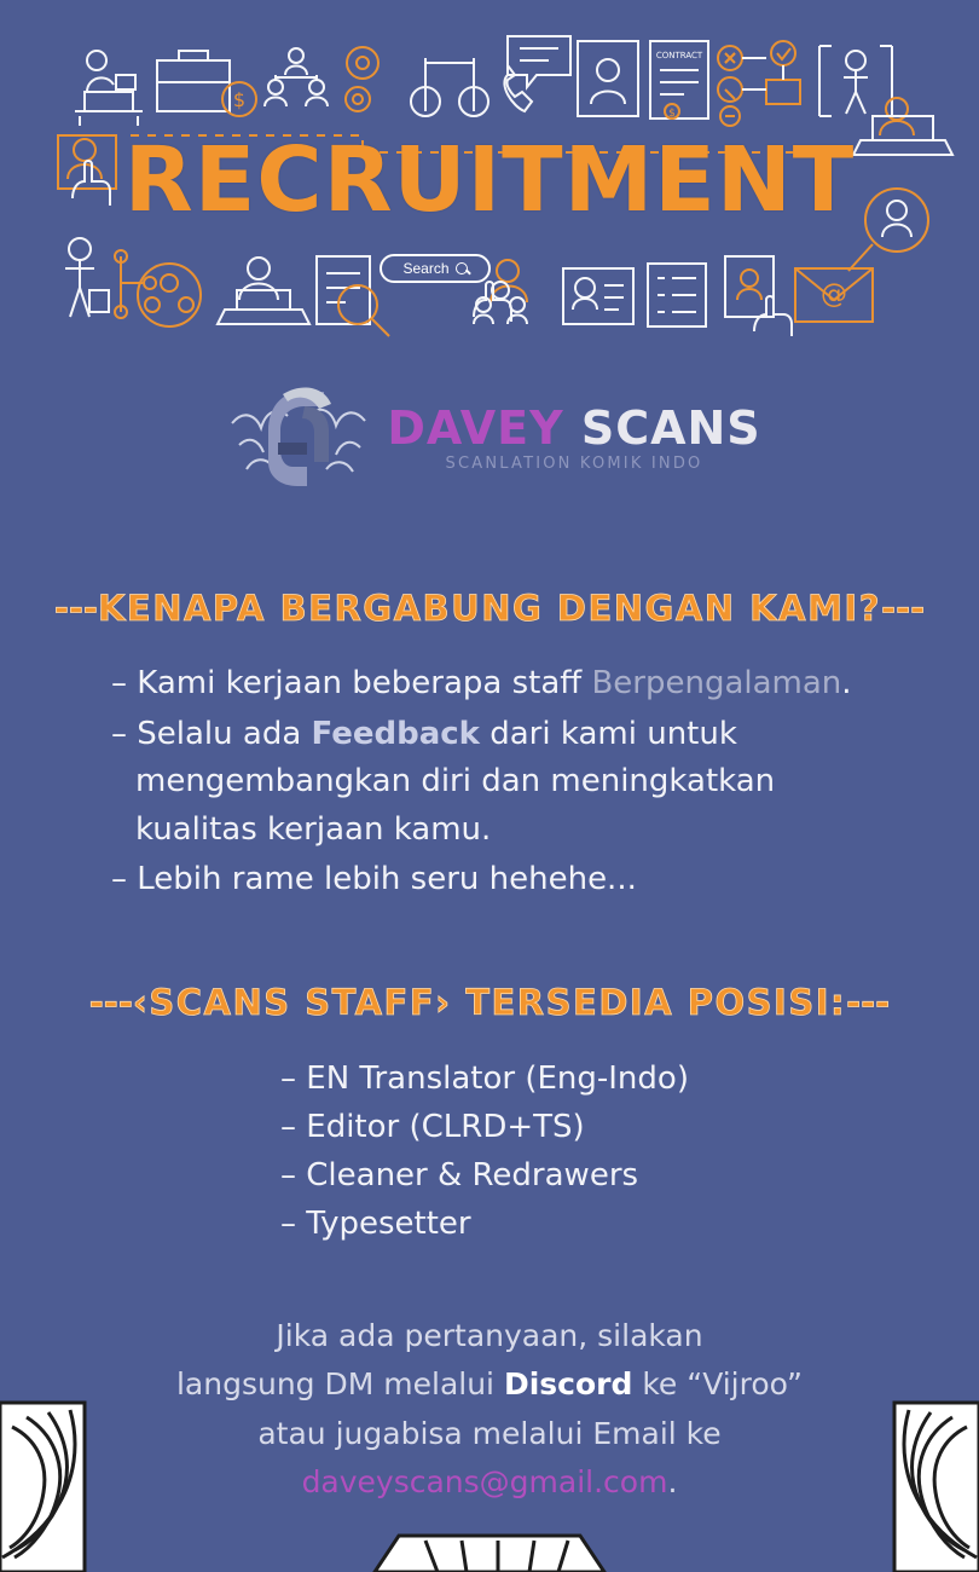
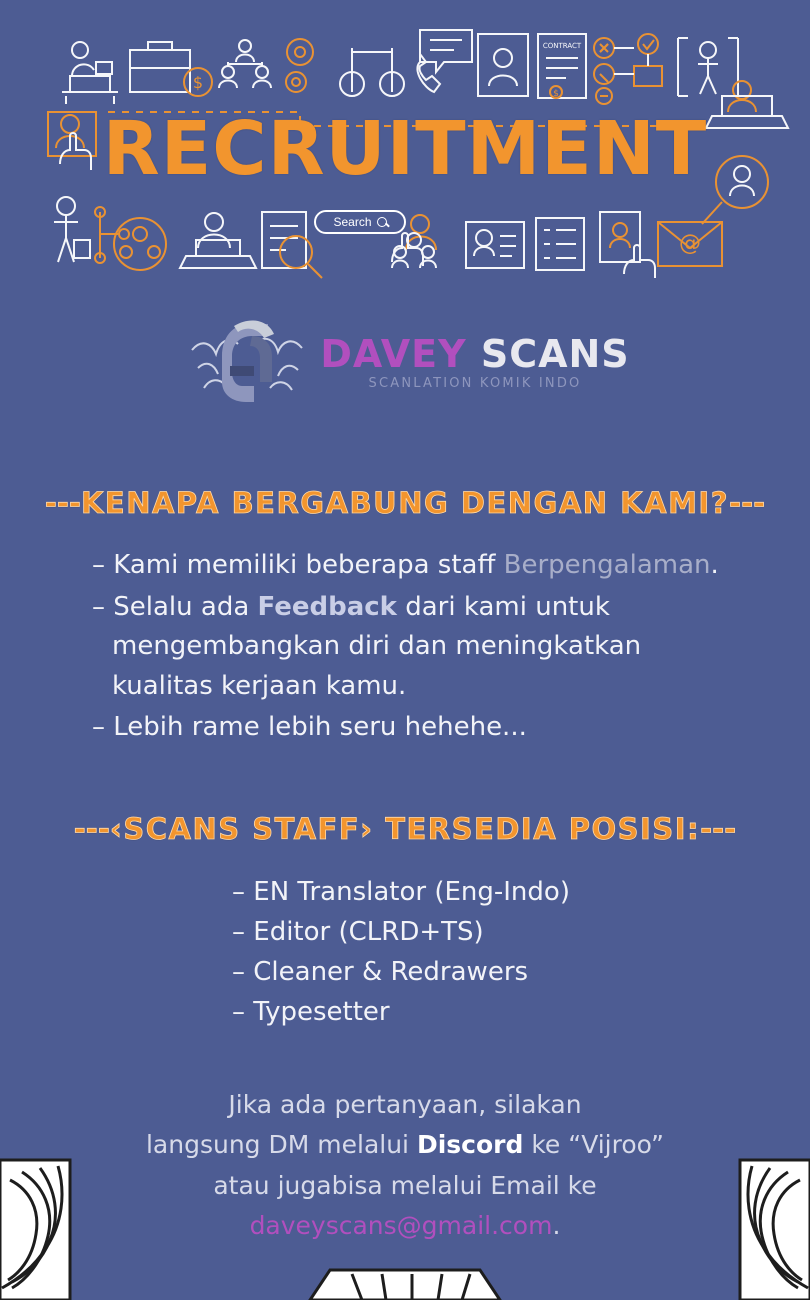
  $
  CONTRACT
  $
  @
  RECRUITMENT
  Search
  DAVEY SCANS
  SCANLATION KOMIK INDO
  ---KENAPA BERGABUNG DENGAN KAMI?---
- – Kami kerjaan beberapa staff Berpengalaman.
+ – Kami memiliki beberapa staff Berpengalaman.
  – Selalu ada Feedback dari kami untuk mengembangkan diri dan meningkatkan kualitas kerjaan kamu.
  – Lebih rame lebih seru hehehe...
  ---‹SCANS STAFF› TERSEDIA POSISI:---
  – EN Translator (Eng-Indo)
  – Editor (CLRD+TS)
  – Cleaner & Redrawers
  – Typesetter
  Jika ada pertanyaan, silakan
  langsung DM melalui Discord ke “Vijroo”
  atau jugabisa melalui Email ke
  daveyscans@gmail.com.
